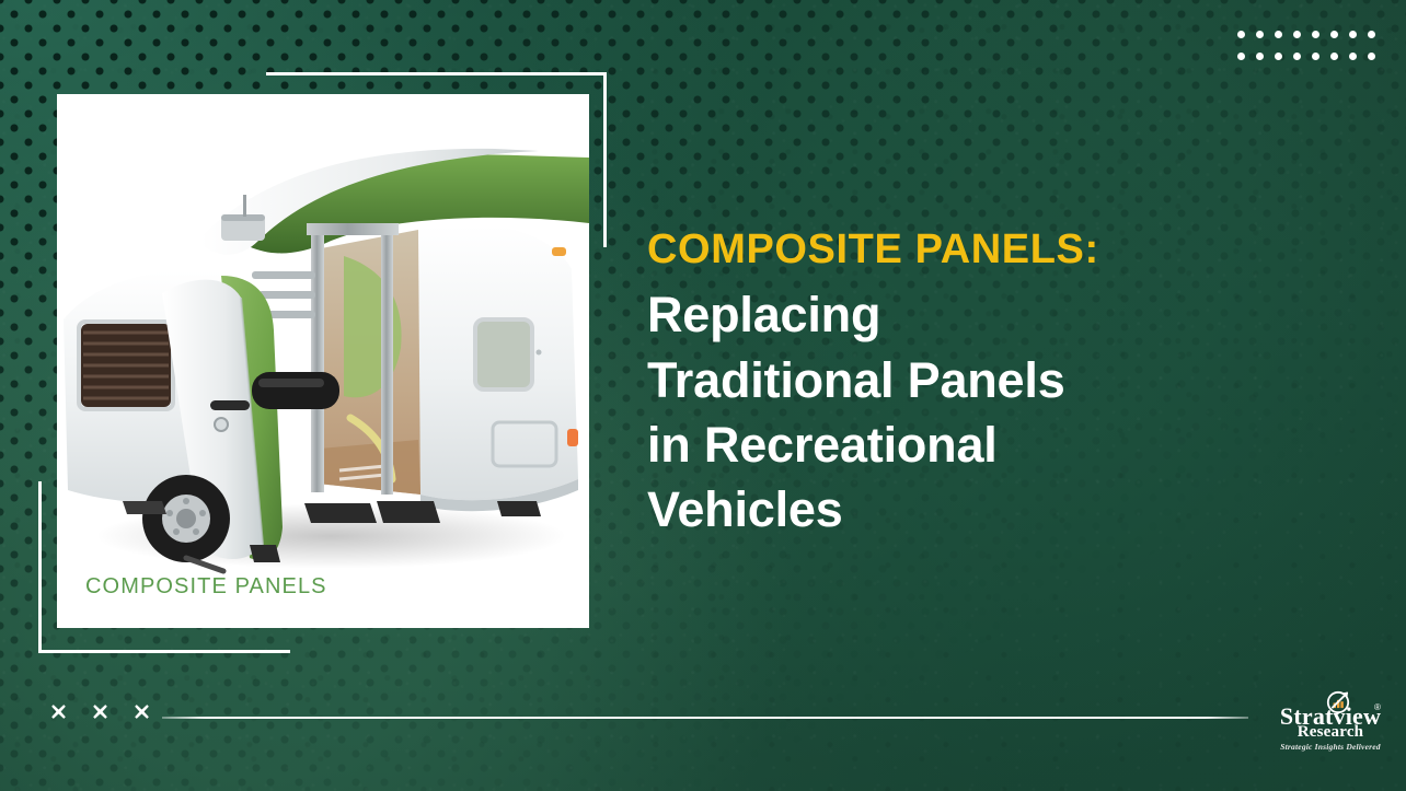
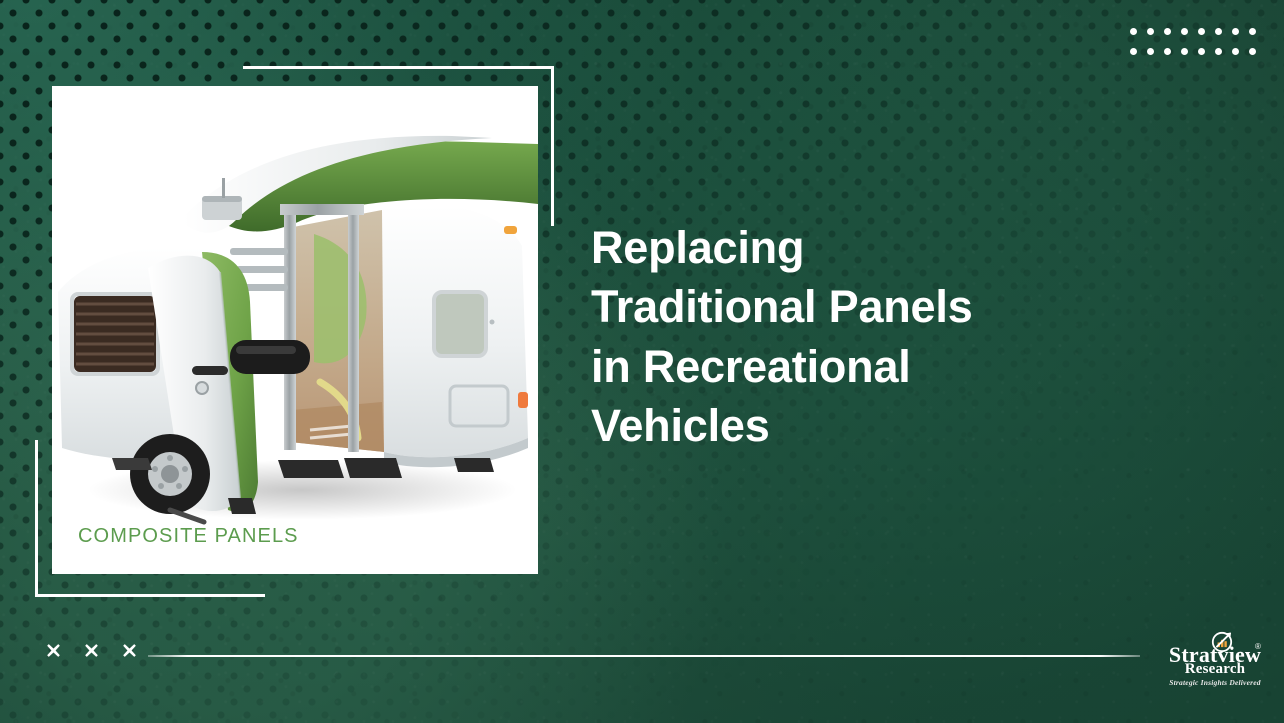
  COMPOSITE PANELS
- COMPOSITE PANELS:
  Replacing
  Traditional Panels
  in Recreational
  Vehicles
  Stratview
  ®
  Research
  Strategic Insights Delivered
